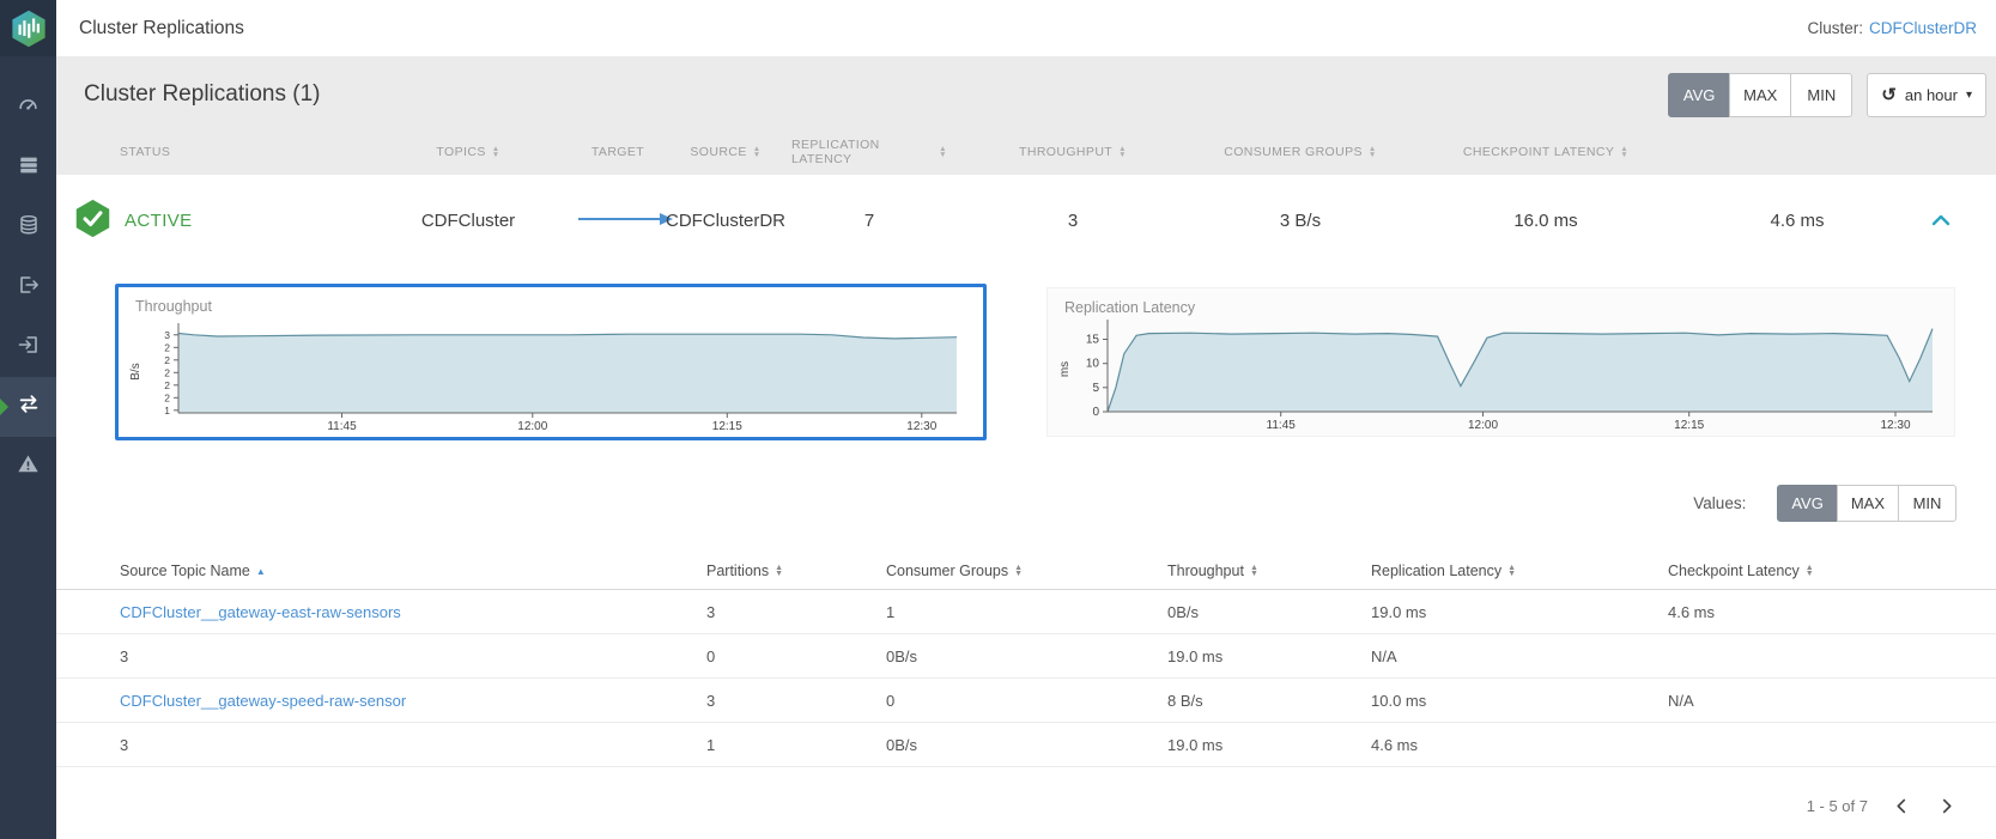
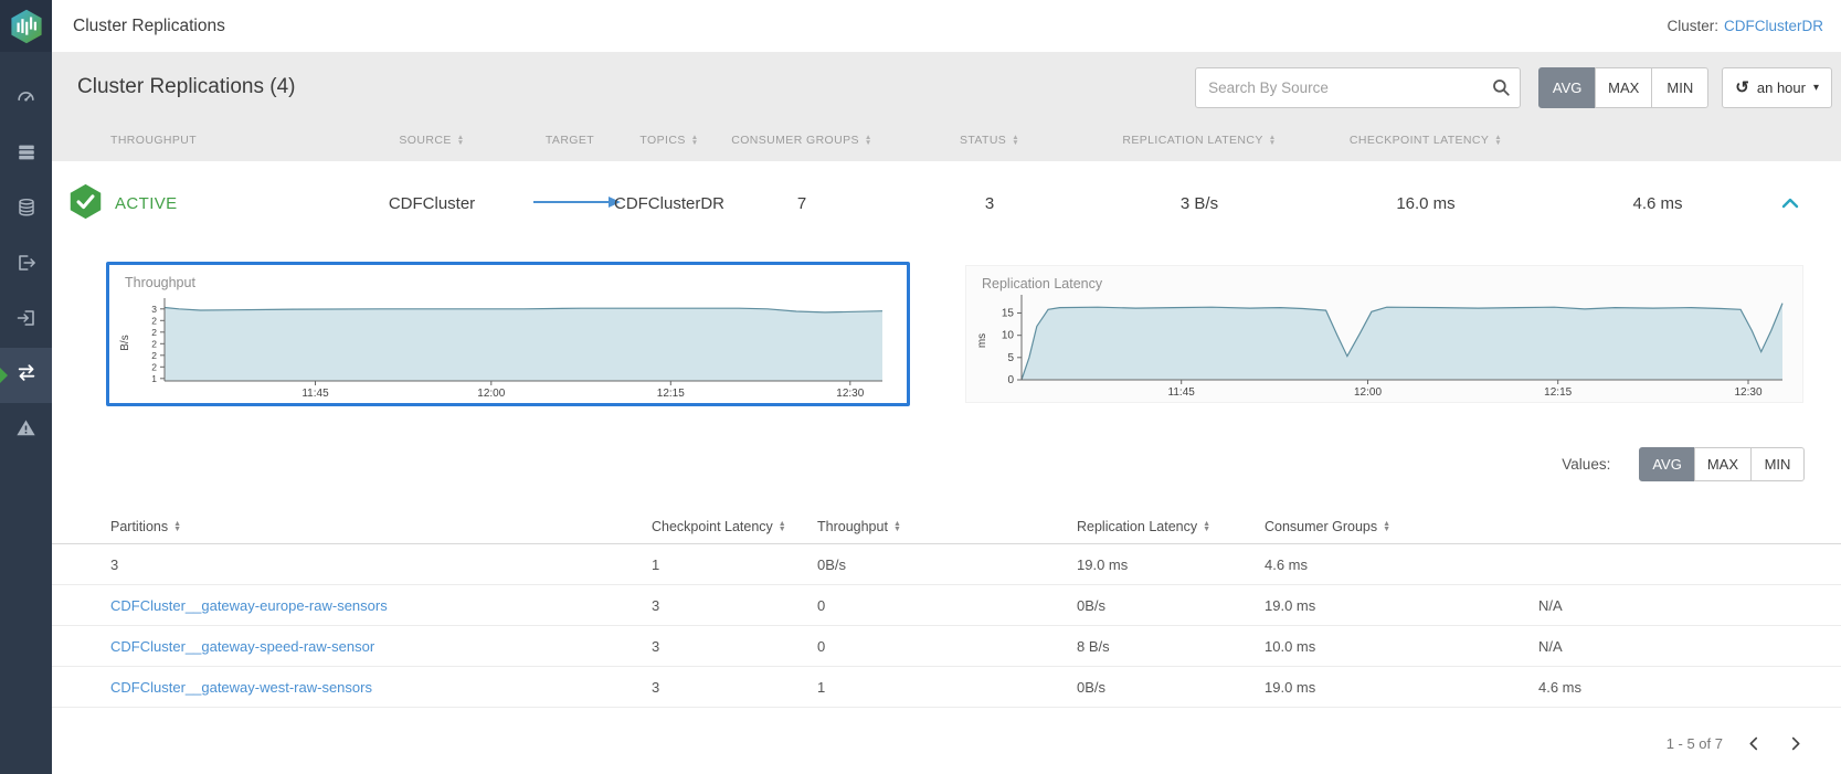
  Cluster Replications
  Cluster:
  CDFClusterDR
- Cluster Replications (1)
+ Cluster Replications (4)
+ Search By Source
  AVG
  MAX
  MIN
  ↺
  an hour
  ▾
- STATUS
+ THROUGHPUT
- TOPICS
+ SOURCE
  TARGET
- SOURCE
+ TOPICS
- REPLICATION LATENCY
+ CONSUMER GROUPS
- THROUGHPUT
+ STATUS
- CONSUMER GROUPS
+ REPLICATION LATENCY
  CHECKPOINT LATENCY
  ACTIVE
  CDFCluster
  CDFClusterDR
  7
  3
  3 B/s
  16.0 ms
  4.6 ms
  Throughput
  1
  2
  2
  2
  2
  2
  3
  11:45
  12:00
  12:15
  12:30
  Replication Latency
  0
  5
  10
  15
  11:45
  12:00
  12:15
  12:30
  Values:
  AVG
  MAX
  MIN
- Source Topic Name
- ▲
  Partitions
- Consumer Groups
+ Checkpoint Latency
  Throughput
  Replication Latency
- Checkpoint Latency
+ Consumer Groups
- CDFCluster__gateway-east-raw-sensors
  3
  1
  0B/s
  19.0 ms
  4.6 ms
+ CDFCluster__gateway-europe-raw-sensors
  3
  0
  0B/s
  19.0 ms
  N/A
  CDFCluster__gateway-speed-raw-sensor
  3
  0
  8 B/s
  10.0 ms
  N/A
+ CDFCluster__gateway-west-raw-sensors
  3
  1
  0B/s
  19.0 ms
  4.6 ms
  1 - 5 of 7
